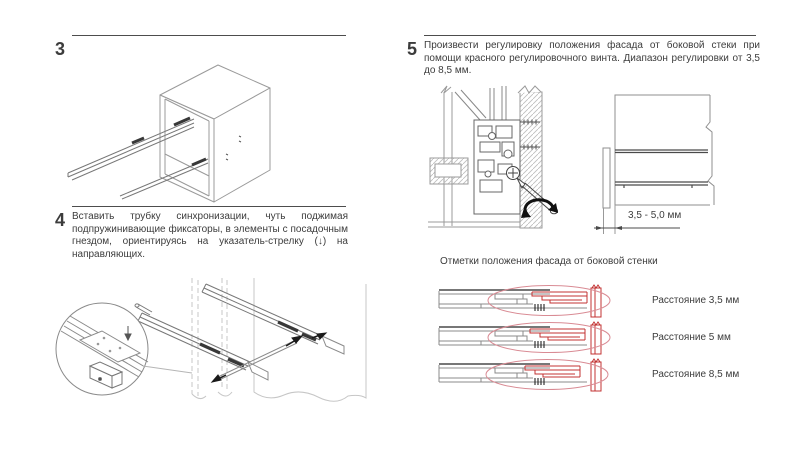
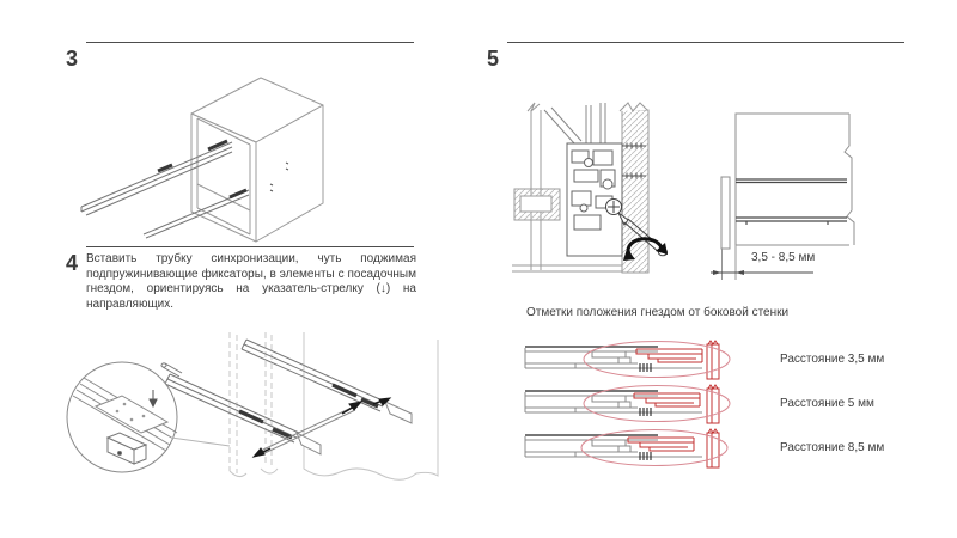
  3
  4
  Вставить трубку синхронизации, чуть поджимая подпружинивающие фиксаторы, в элементы с посадочным гнездом, ориентируясь на указатель-стрелку (↓) на направляющих.
  5
- Произвести регулировку положения фасада от боковой стеки при помощи красного регулировочного винта. Диапазон регулировки от 3,5 до 8,5 мм.
- 3,5 - 5,0 мм
+ 3,5 - 8,5 мм
- Отметки положения фасада от боковой стенки
+ Отметки положения гнездом от боковой стенки
  Расстояние 3,5 мм
  Расстояние 5 мм
  Расстояние 8,5 мм
